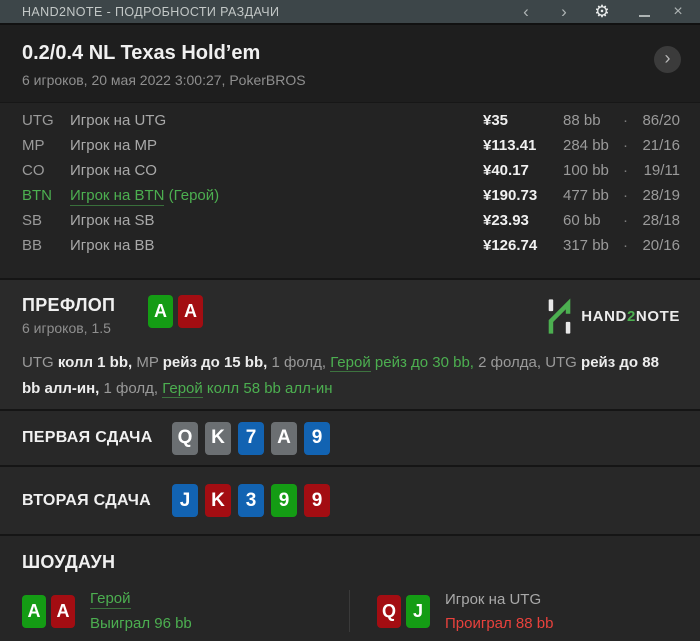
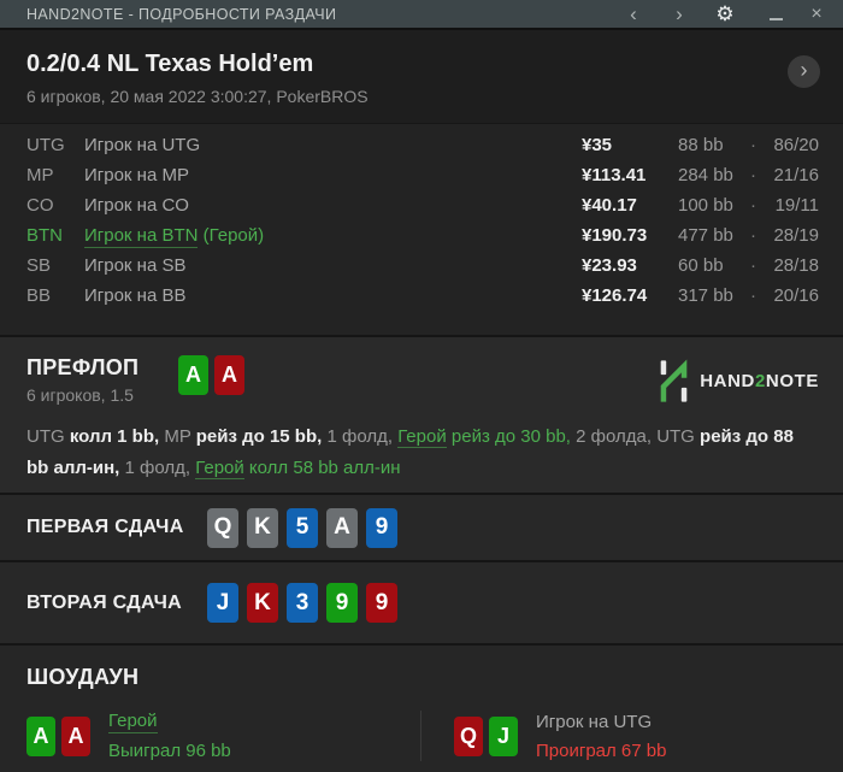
  HAND2NOTE - ПОДРОБНОСТИ РАЗДАЧИ
  ‹
  ›
  ⚙
  ×
  0.2/0.4 NL Texas Hold’em
  6 игроков, 20 мая 2022 3:00:27, PokerBROS
  ›
  UTG
  Игрок на UTG
  ¥35
  88 bb
  ·
  86/20
  MP
  Игрок на MP
  ¥113.41
  284 bb
  ·
  21/16
  CO
  Игрок на CO
  ¥40.17
  100 bb
  ·
  19/11
  BTN
  Игрок на BTN (Герой)
  ¥190.73
  477 bb
  ·
  28/19
  SB
  Игрок на SB
  ¥23.93
  60 bb
  ·
  28/18
  BB
  Игрок на BB
  ¥126.74
  317 bb
  ·
  20/16
  ПРЕФЛОП
  6 игроков, 1.5
  A
  A
  HAND2NOTE
  UTG колл 1 bb, MP рейз до 15 bb, 1 фолд, Герой рейз до 30 bb, 2 фолда, UTG рейз до 88 bb алл-ин, 1 фолд, Герой колл 58 bb алл-ин
  ПЕРВАЯ СДАЧА
  Q
  K
- 7
+ 5
  A
  9
  ВТОРАЯ СДАЧА
  J
  K
  3
  9
  9
  ШОУДАУН
  A
  A
  Герой
  Выиграл 96 bb
  Q
  J
  Игрок на UTG
- Проиграл 88 bb
+ Проиграл 67 bb
